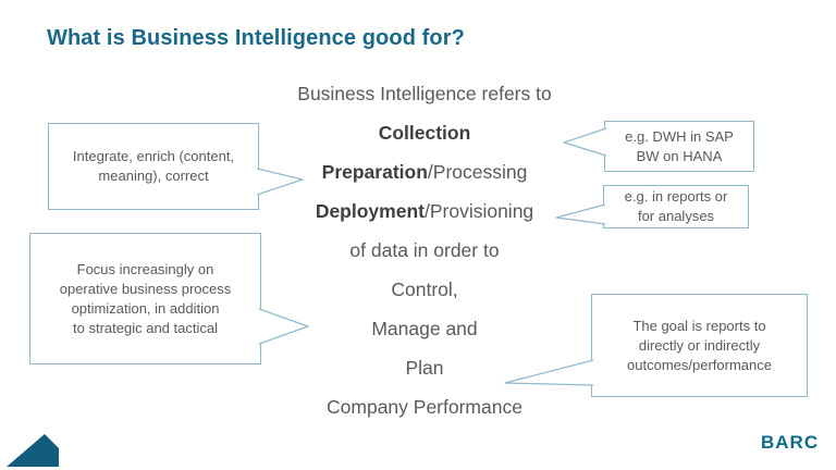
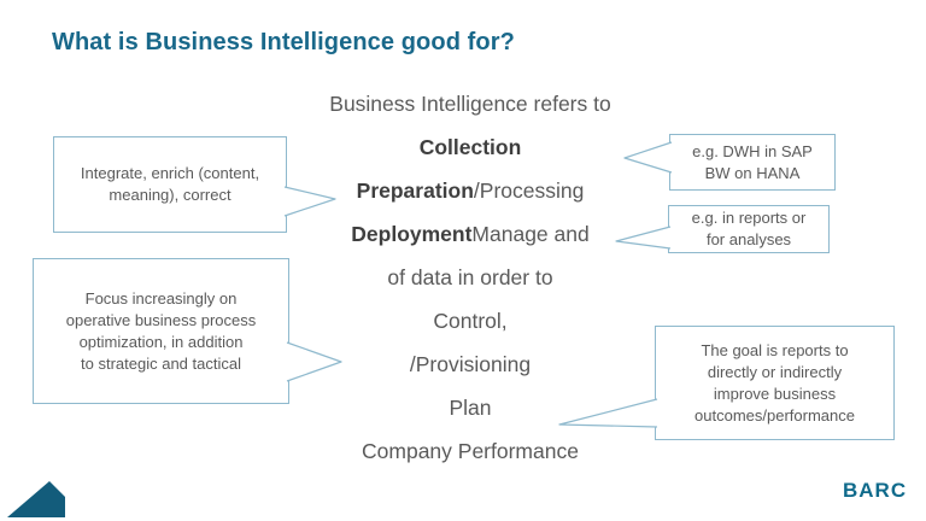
  What is Business Intelligence good for?
  Business Intelligence refers to
  Collection
  Preparation/Processing
- Deployment/Provisioning
+ DeploymentManage and
  of data in order to
  Control,
- Manage and
+ /Provisioning
  Plan
  Company Performance
  Integrate, enrich (content,
  meaning), correct
  Focus increasingly on
  operative business process
  optimization, in addition
  to strategic and tactical
  e.g. DWH in SAP
  BW on HANA
  e.g. in reports or
  for analyses
  The goal is reports to
  directly or indirectly
+ improve business
  outcomes/performance
  BARC
